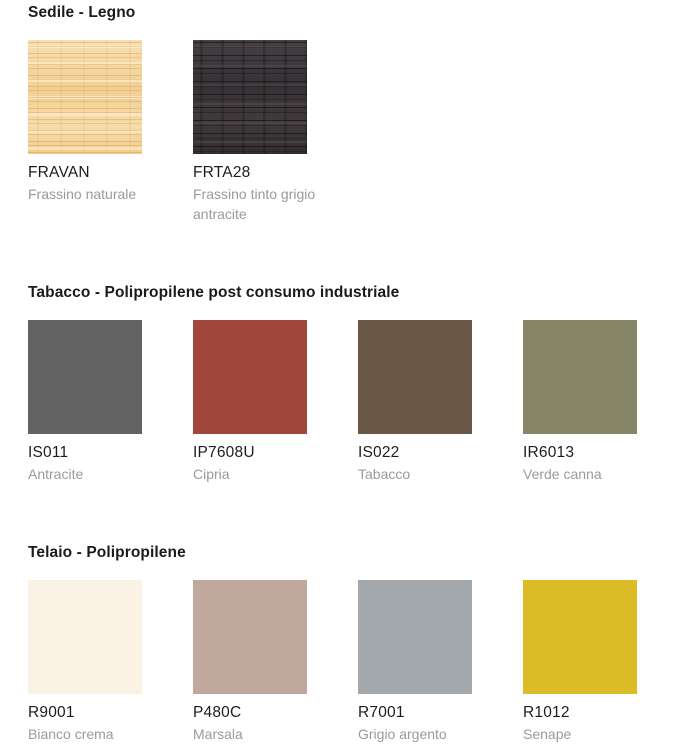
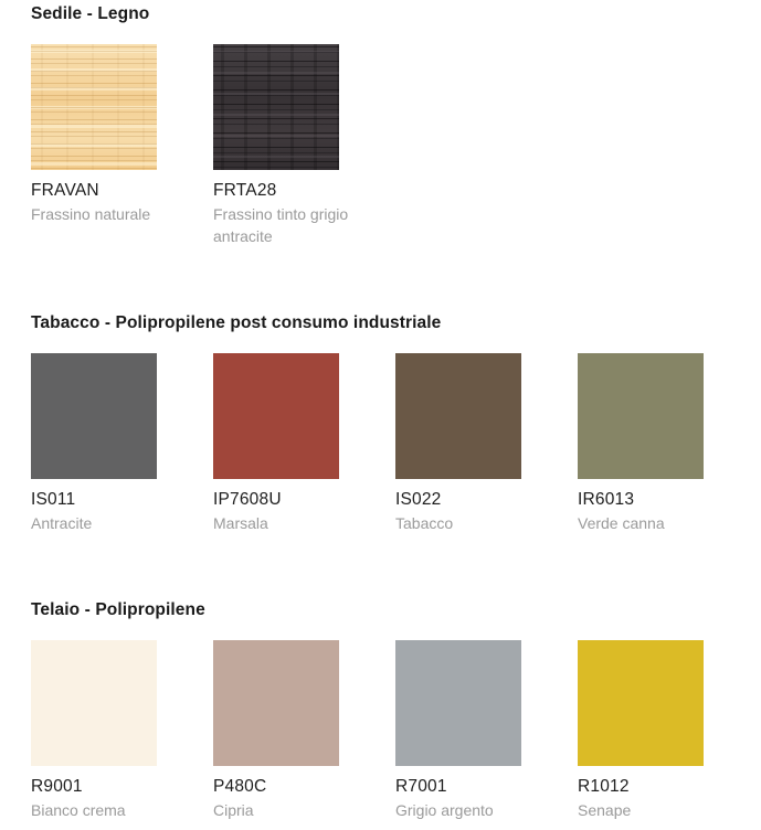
  Sedile - Legno
  FRAVAN
  Frassino naturale
  FRTA28
  Frassino tinto grigio antracite
  Tabacco - Polipropilene post consumo industriale
  IS011
  Antracite
  IP7608U
- Cipria
+ Marsala
  IS022
  Tabacco
  IR6013
  Verde canna
  Telaio - Polipropilene
  R9001
  Bianco crema
  P480C
- Marsala
+ Cipria
  R7001
  Grigio argento
  R1012
  Senape
